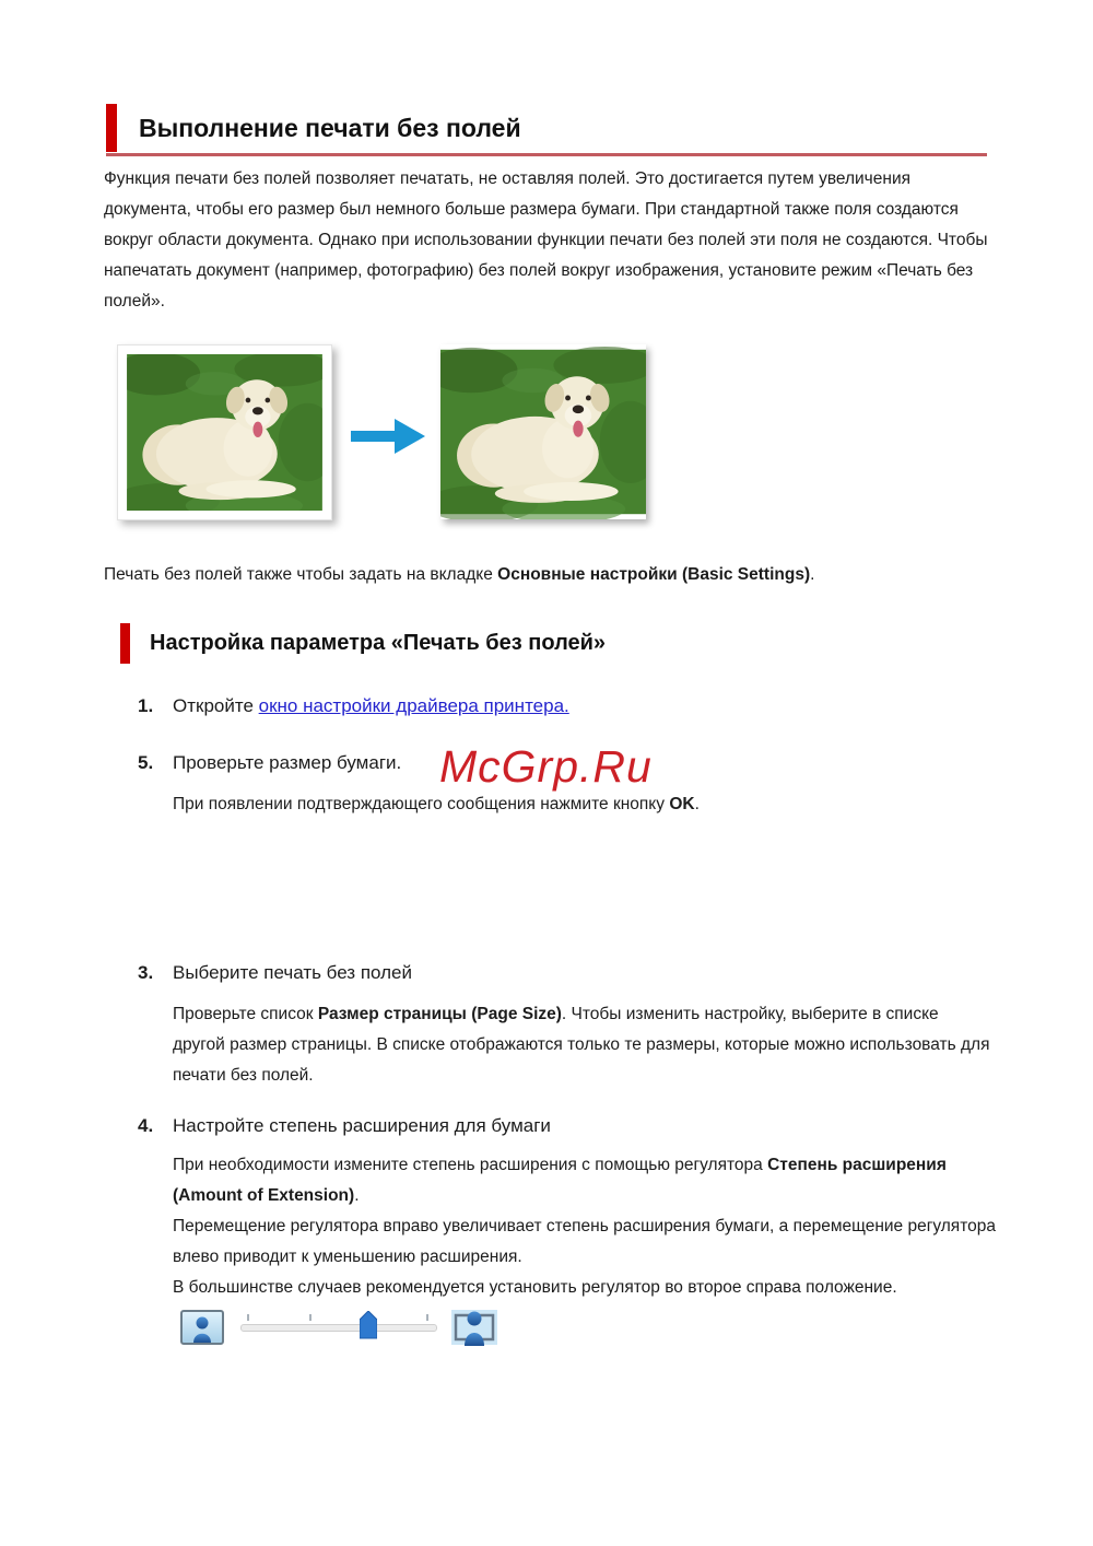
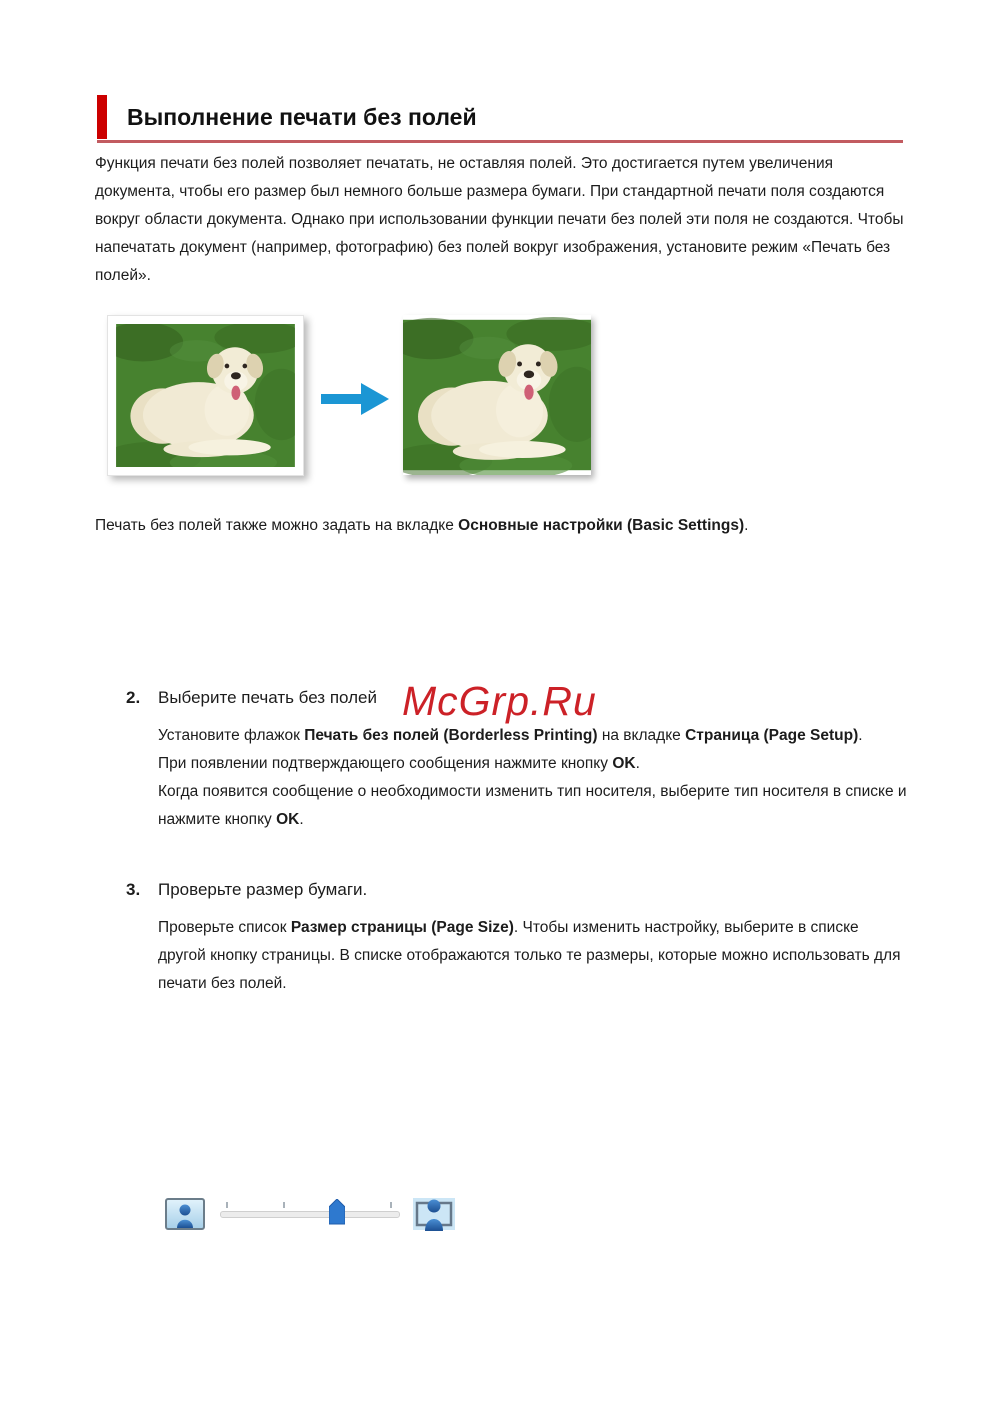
  Выполнение печати без полей
- Функция печати без полей позволяет печатать, не оставляя полей. Это достигается путем увеличения документа, чтобы его размер был немного больше размера бумаги. При стандартной также поля создаются вокруг области документа. Однако при использовании функции печати без полей эти поля не создаются. Чтобы напечатать документ (например, фотографию) без полей вокруг изображения, установите режим «Печать без полей».
+ Функция печати без полей позволяет печатать, не оставляя полей. Это достигается путем увеличения документа, чтобы его размер был немного больше размера бумаги. При стандартной печати поля создаются вокруг области документа. Однако при использовании функции печати без полей эти поля не создаются. Чтобы напечатать документ (например, фотографию) без полей вокруг изображения, установите режим «Печать без полей».
- Печать без полей также чтобы задать на вкладке Основные настройки (Basic Settings).
+ Печать без полей также можно задать на вкладке Основные настройки (Basic Settings).
- Настройка параметра «Печать без полей»
- 1.
- Откройте окно настройки драйвера принтера.
- 5.
+ 2.
- Проверьте размер бумаги.
+ Выберите печать без полей
+ Установите флажок Печать без полей (Borderless Printing) на вкладке Страница (Page Setup).
  При появлении подтверждающего сообщения нажмите кнопку OK.
+ Когда появится сообщение о необходимости изменить тип носителя, выберите тип носителя в списке и нажмите кнопку OK.
  3.
- Выберите печать без полей
+ Проверьте размер бумаги.
- Проверьте список Размер страницы (Page Size). Чтобы изменить настройку, выберите в списке другой размер страницы. В списке отображаются только те размеры, которые можно использовать для печати без полей.
+ Проверьте список Размер страницы (Page Size). Чтобы изменить настройку, выберите в списке другой кнопку страницы. В списке отображаются только те размеры, которые можно использовать для печати без полей.
- 4.
- Настройте степень расширения для бумаги
- При необходимости измените степень расширения с помощью регулятора Степень расширения (Amount of Extension).
- Перемещение регулятора вправо увеличивает степень расширения бумаги, а перемещение регулятора влево приводит к уменьшению расширения.
- В большинстве случаев рекомендуется установить регулятор во второе справа положение.
  McGrp.Ru
